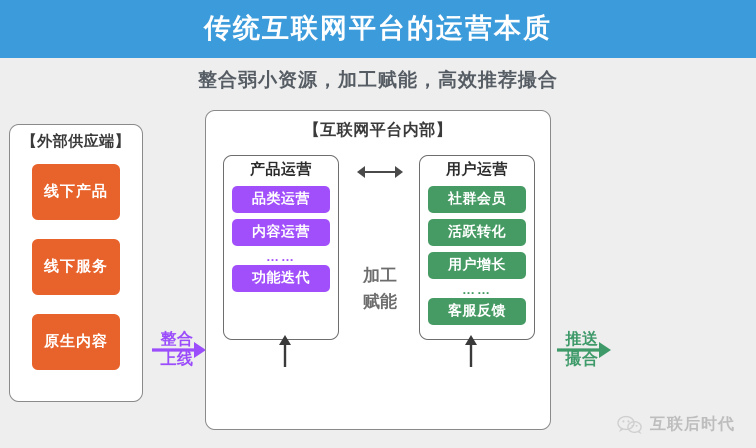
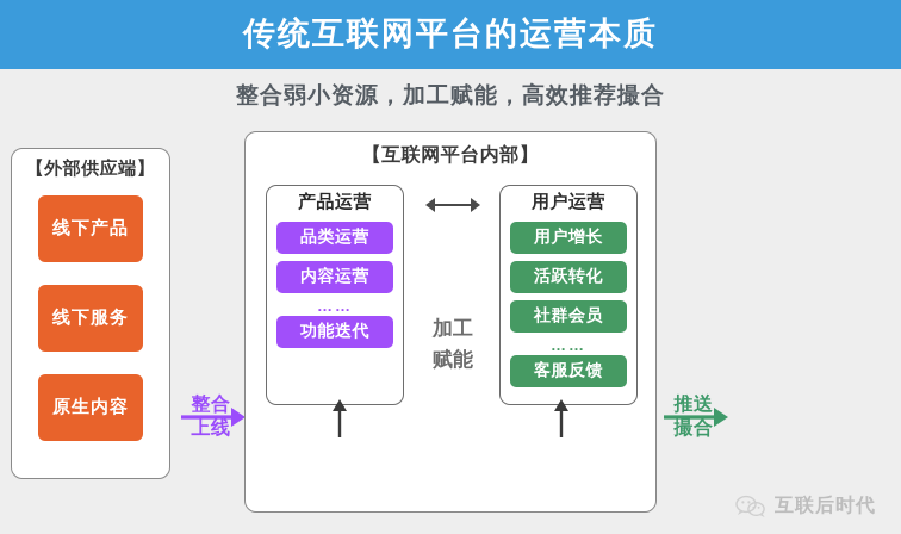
  传统互联网平台的运营本质
  整合弱小资源，加工赋能，高效推荐撮合
  【外部供应端】
  线下产品
  线下服务
  原生内容
  整合
  上线
  【互联网平台内部】
  产品运营
  品类运营
  内容运营
  ……
  功能迭代
  用户运营
- 社群会员
+ 用户增长
  活跃转化
- 用户增长
+ 社群会员
  ……
  客服反馈
  加工
  赋能
  推送
  撮合
  互联后时代
